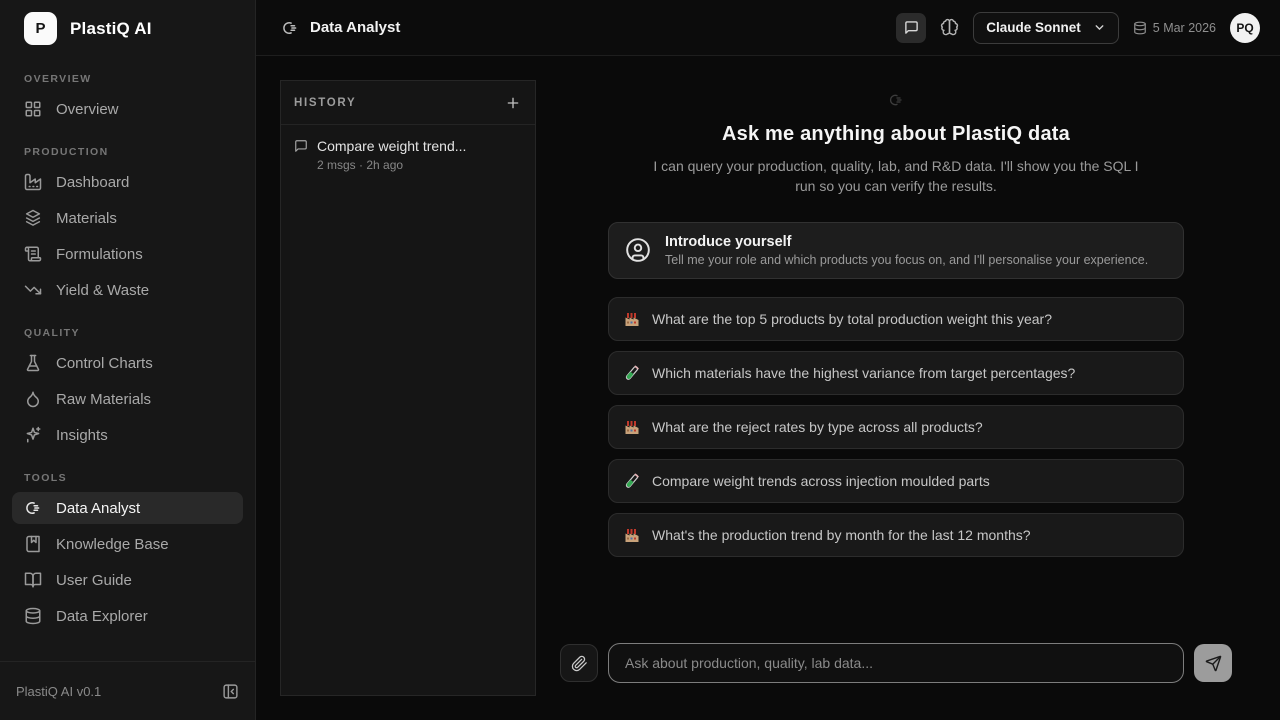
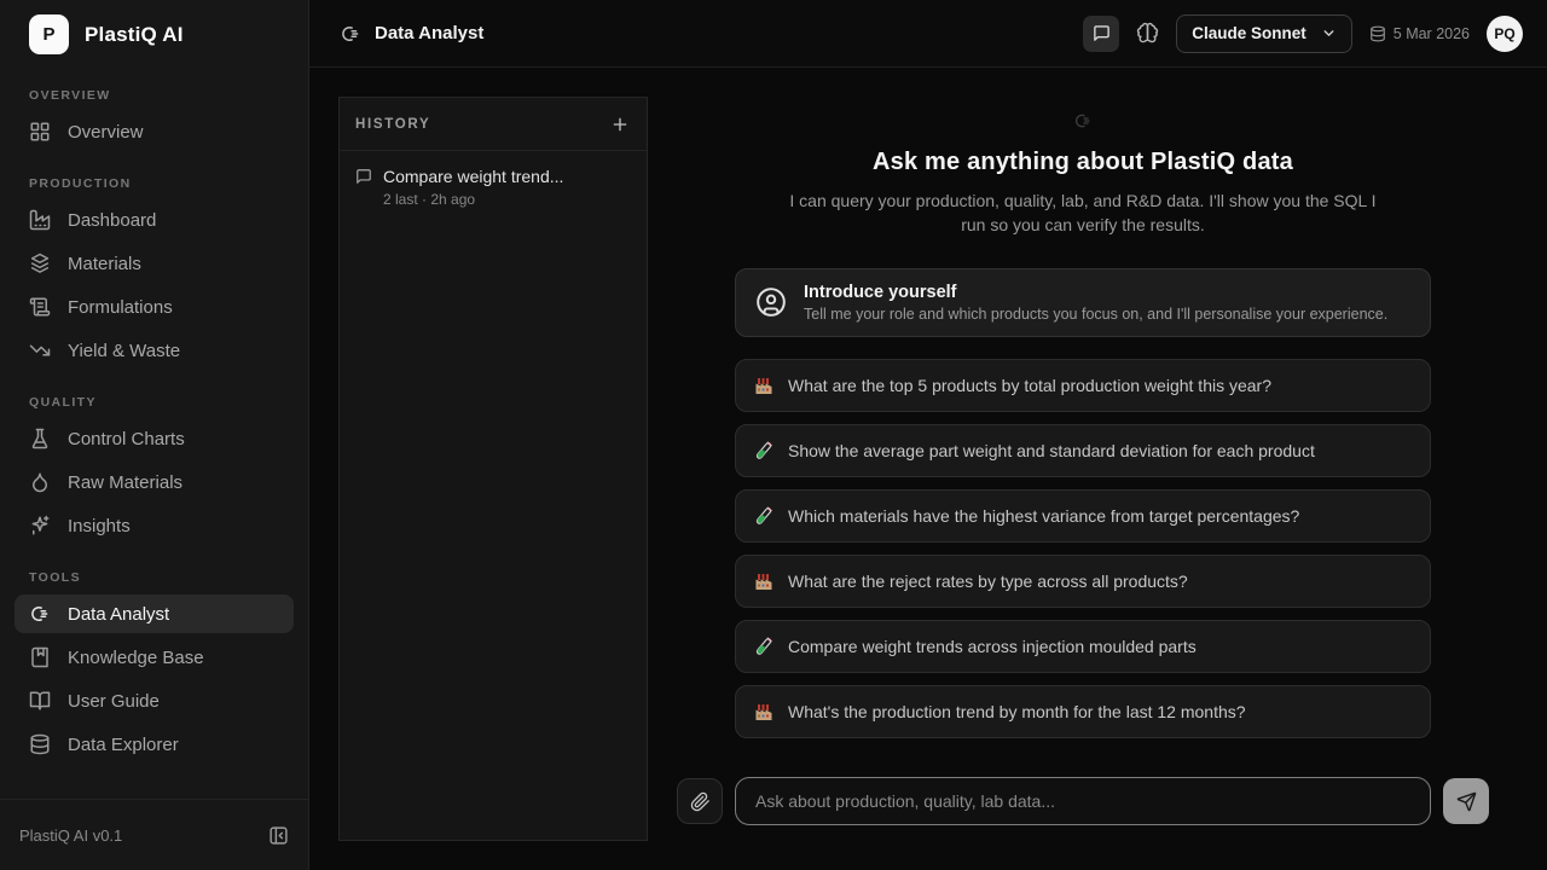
  P
  PlastiQ AI
  OVERVIEW
  Overview
  PRODUCTION
  Dashboard
  Materials
  Formulations
  Yield & Waste
  QUALITY
  Control Charts
  Raw Materials
  Insights
  TOOLS
  Data Analyst
  Knowledge Base
  User Guide
  Data Explorer
  PlastiQ AI v0.1
  Data Analyst
  Claude Sonnet
  5 Mar 2026
  PQ
  HISTORY
  Compare weight trend...
- 2 msgs · 2h ago
+ 2 last · 2h ago
  Ask me anything about PlastiQ data
  I can query your production, quality, lab, and R&D data. I'll show you the SQL I run so you can verify the results.
  Introduce yourself
  Tell me your role and which products you focus on, and I'll personalise your experience.
  What are the top 5 products by total production weight this year?
+ Show the average part weight and standard deviation for each product
  Which materials have the highest variance from target percentages?
  What are the reject rates by type across all products?
  Compare weight trends across injection moulded parts
  What's the production trend by month for the last 12 months?
  Ask about production, quality, lab data...
